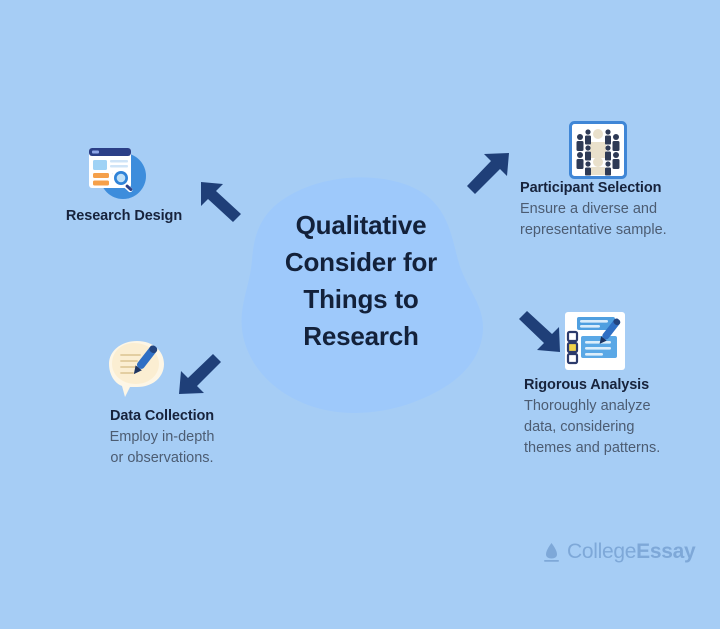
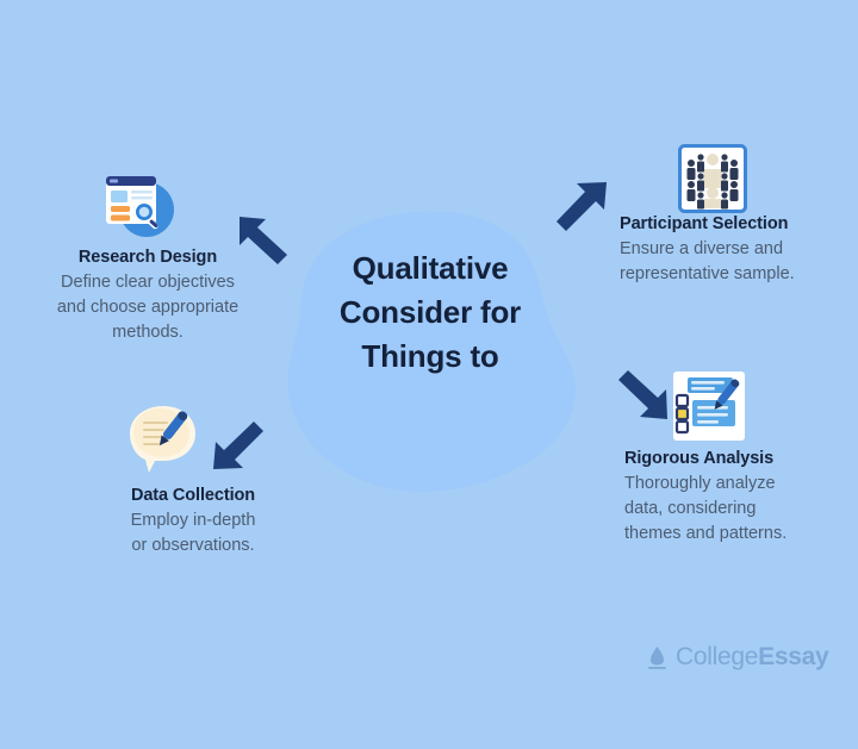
  Qualitative
  Consider for
  Things to
- Research
  Research Design
+ Define clear objectives
+ and choose appropriate
+ methods.
  Participant Selection
  Ensure a diverse and
  representative sample.
  Data Collection
  Employ in-depth
  or observations.
  Rigorous Analysis
  Thoroughly analyze
  data, considering
  themes and patterns.
  CollegeEssay
